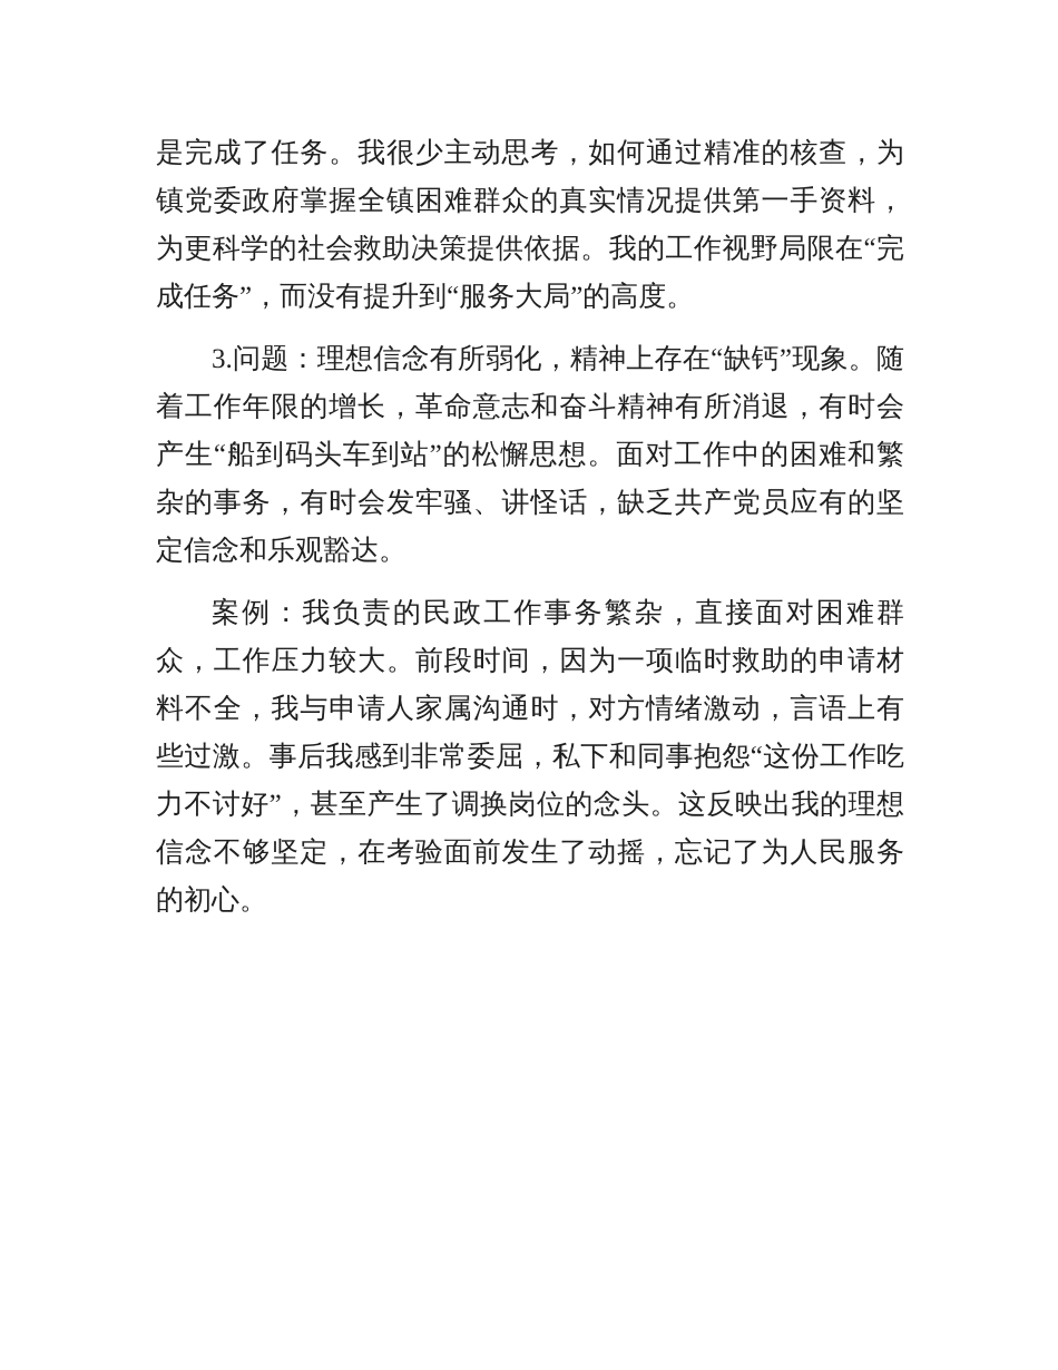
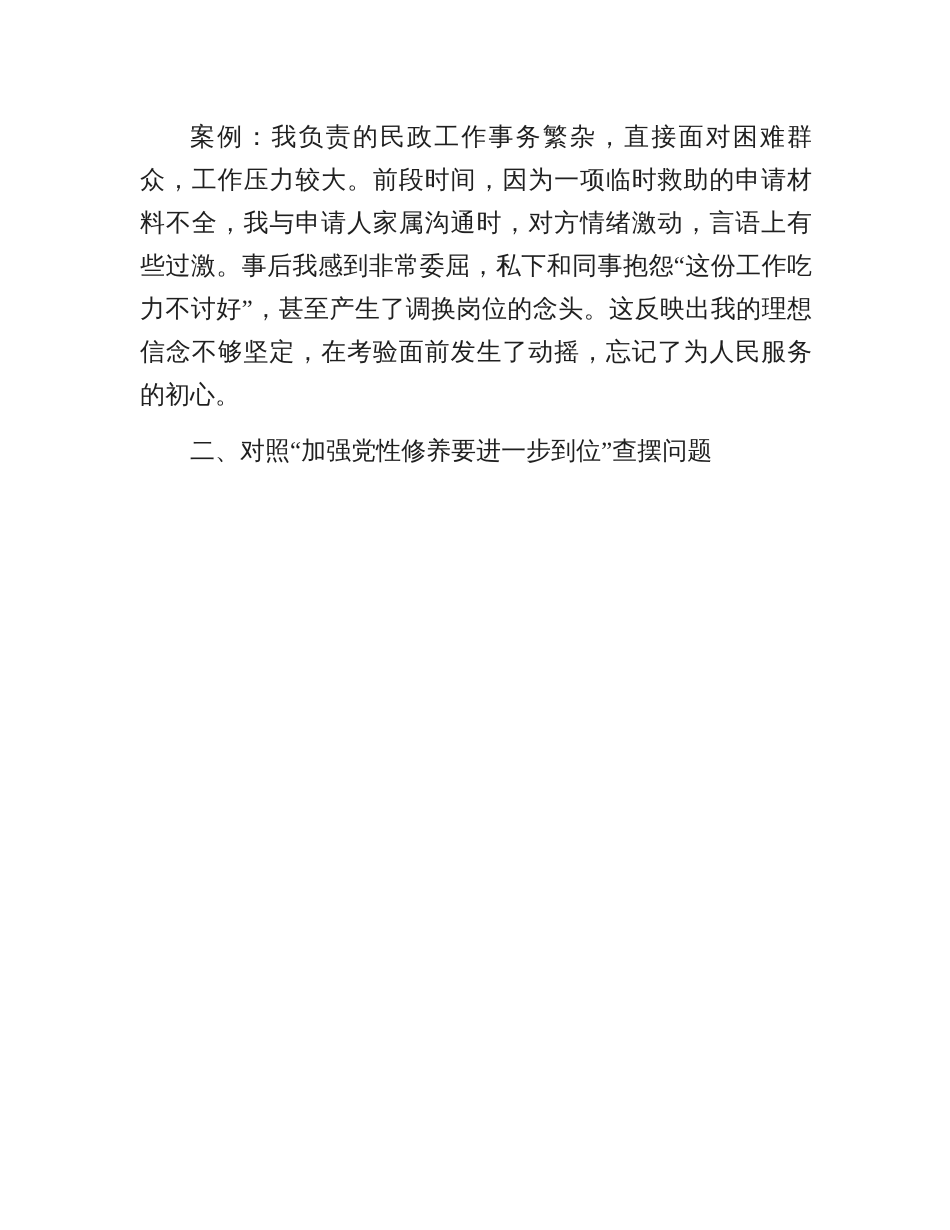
- 是完成了任务。我很少主动思考，如何通过精准的核查，为镇党委政府掌握全镇困难群众的真实情况提供第一手资料，为更科学的社会救助决策提供依据。我的工作视野局限在“完成任务”，而没有提升到“服务大局”的高度。
- 3.问题：理想信念有所弱化，精神上存在“缺钙”现象。随着工作年限的增长，革命意志和奋斗精神有所消退，有时会产生“船到码头车到站”的松懈思想。面对工作中的困难和繁杂的事务，有时会发牢骚、讲怪话，缺乏共产党员应有的坚定信念和乐观豁达。
  案例：我负责的民政工作事务繁杂，直接面对困难群众，工作压力较大。前段时间，因为一项临时救助的申请材料不全，我与申请人家属沟通时，对方情绪激动，言语上有些过激。事后我感到非常委屈，私下和同事抱怨“这份工作吃力不讨好”，甚至产生了调换岗位的念头。这反映出我的理想信念不够坚定，在考验面前发生了动摇，忘记了为人民服务的初心。
+ 二、对照“加强党性修养要进一步到位”查摆问题
